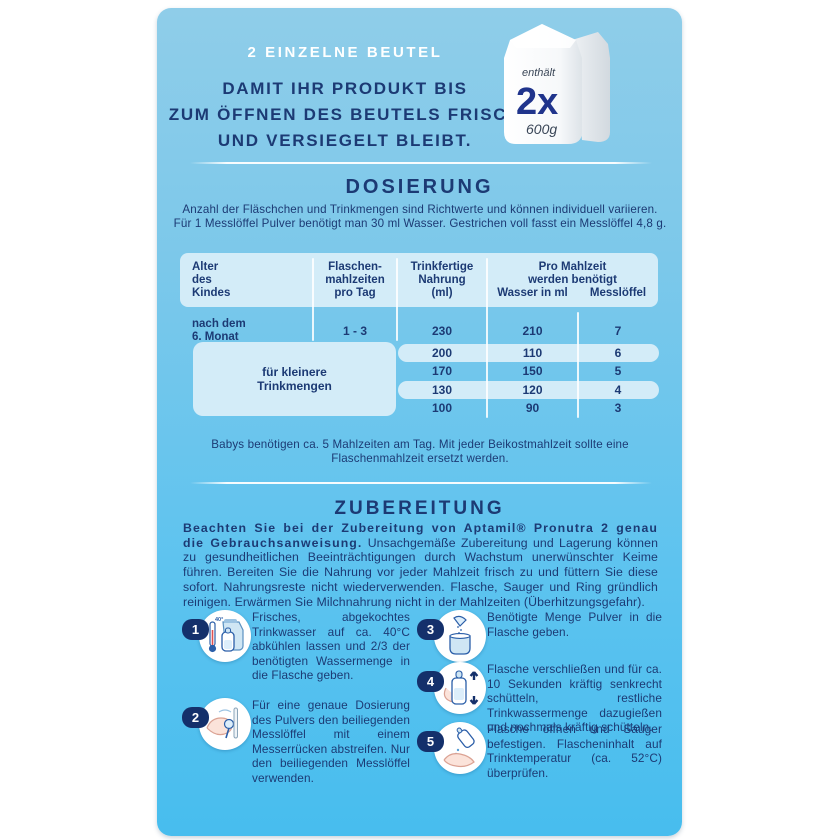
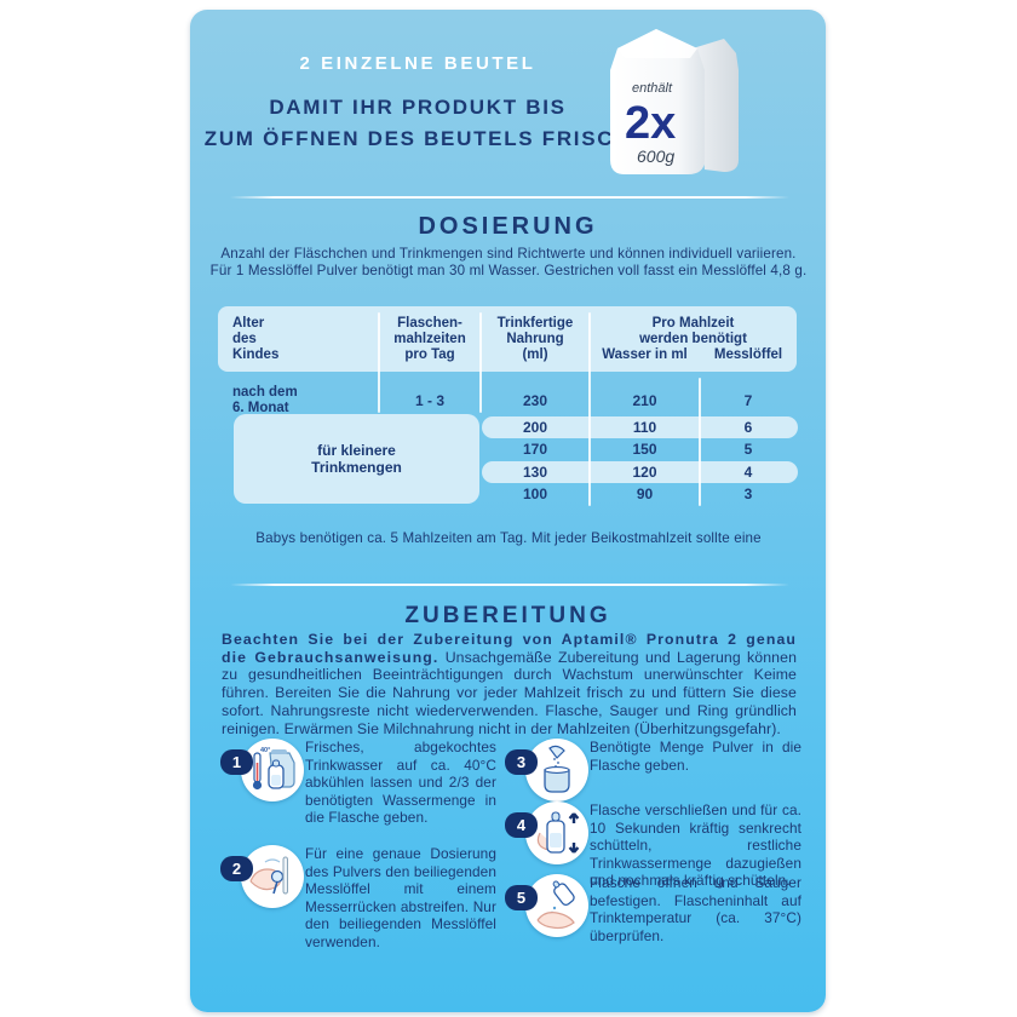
  2 EINZELNE BEUTEL
  DAMIT IHR PRODUKT BIS
  ZUM ÖFFNEN DES BEUTELS FRISC
- UND VERSIEGELT BLEIBT.
  enthält
  2x
  600g
  DOSIERUNG
  Anzahl der Fläschchen und Trinkmengen sind Richtwerte und können individuell variieren.
  Für 1 Messlöffel Pulver benötigt man 30 ml Wasser. Gestrichen voll fasst ein Messlöffel 4,8 g.
  Alter
  des
  Kindes
  Flaschen-
  mahlzeiten
  pro Tag
  Trinkfertige
  Nahrung
  (ml)
  Pro Mahlzeit
  werden benötigt
  Wasser in ml
  Messlöffel
  nach dem
  6. Monat
  1 - 3
  230
  210
  7
  für kleinere
  Trinkmengen
  200
  110
  6
  170
  150
  5
  130
  120
  4
  100
  90
  3
  Babys benötigen ca. 5 Mahlzeiten am Tag. Mit jeder Beikostmahlzeit sollte eine
- Flaschenmahlzeit ersetzt werden.
  ZUBEREITUNG
  Beachten Sie bei der Zubereitung von Aptamil® Pronutra 2 genau die Gebrauchsanweisung. Unsachgemäße Zubereitung und Lagerung können zu gesundheitlichen Beeinträchtigungen durch Wachstum unerwünschter Keime führen. Bereiten Sie die Nahrung vor jeder Mahlzeit frisch zu und füttern Sie diese sofort. Nahrungsreste nicht wiederverwenden. Flasche, Sauger und Ring gründlich reinigen. Erwärmen Sie Milchnahrung nicht in der Mahlzeiten (Überhitzungsgefahr).
  1
  Frisches, abgekochtes Trinkwasser auf ca. 40°C abkühlen lassen und 2/3 der benötigten Wassermenge in die Flasche geben.
  2
  Für eine genaue Dosierung des Pulvers den beiliegenden Messlöffel mit einem Messerrücken abstreifen. Nur den beiliegenden Messlöffel verwenden.
  3
  Benötigte Menge Pulver in die Flasche geben.
  4
  Flasche verschließen und für ca. 10 Sekunden kräftig senkrecht schütteln, restliche Trinkwassermenge dazugießen und nochmals kräftig schütteln.
  5
- Flasche öffnen und Sauger befestigen. Flascheninhalt auf Trinktemperatur (ca. 52°C) überprüfen.
+ Flasche öffnen und Sauger befestigen. Flascheninhalt auf Trinktemperatur (ca. 37°C) überprüfen.
